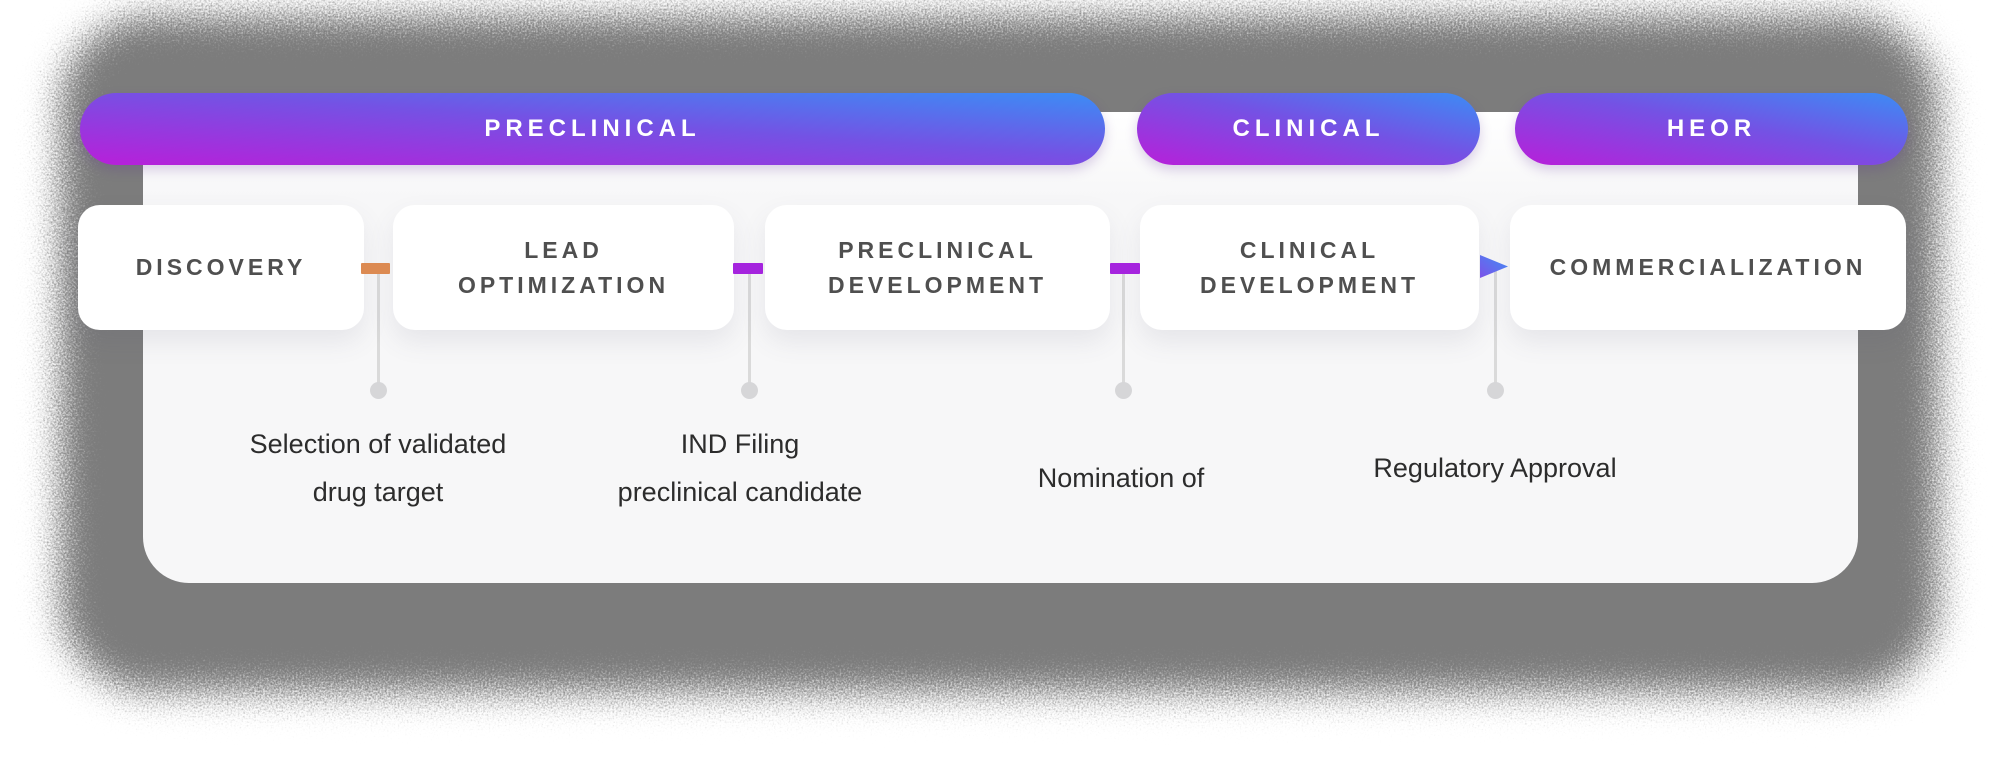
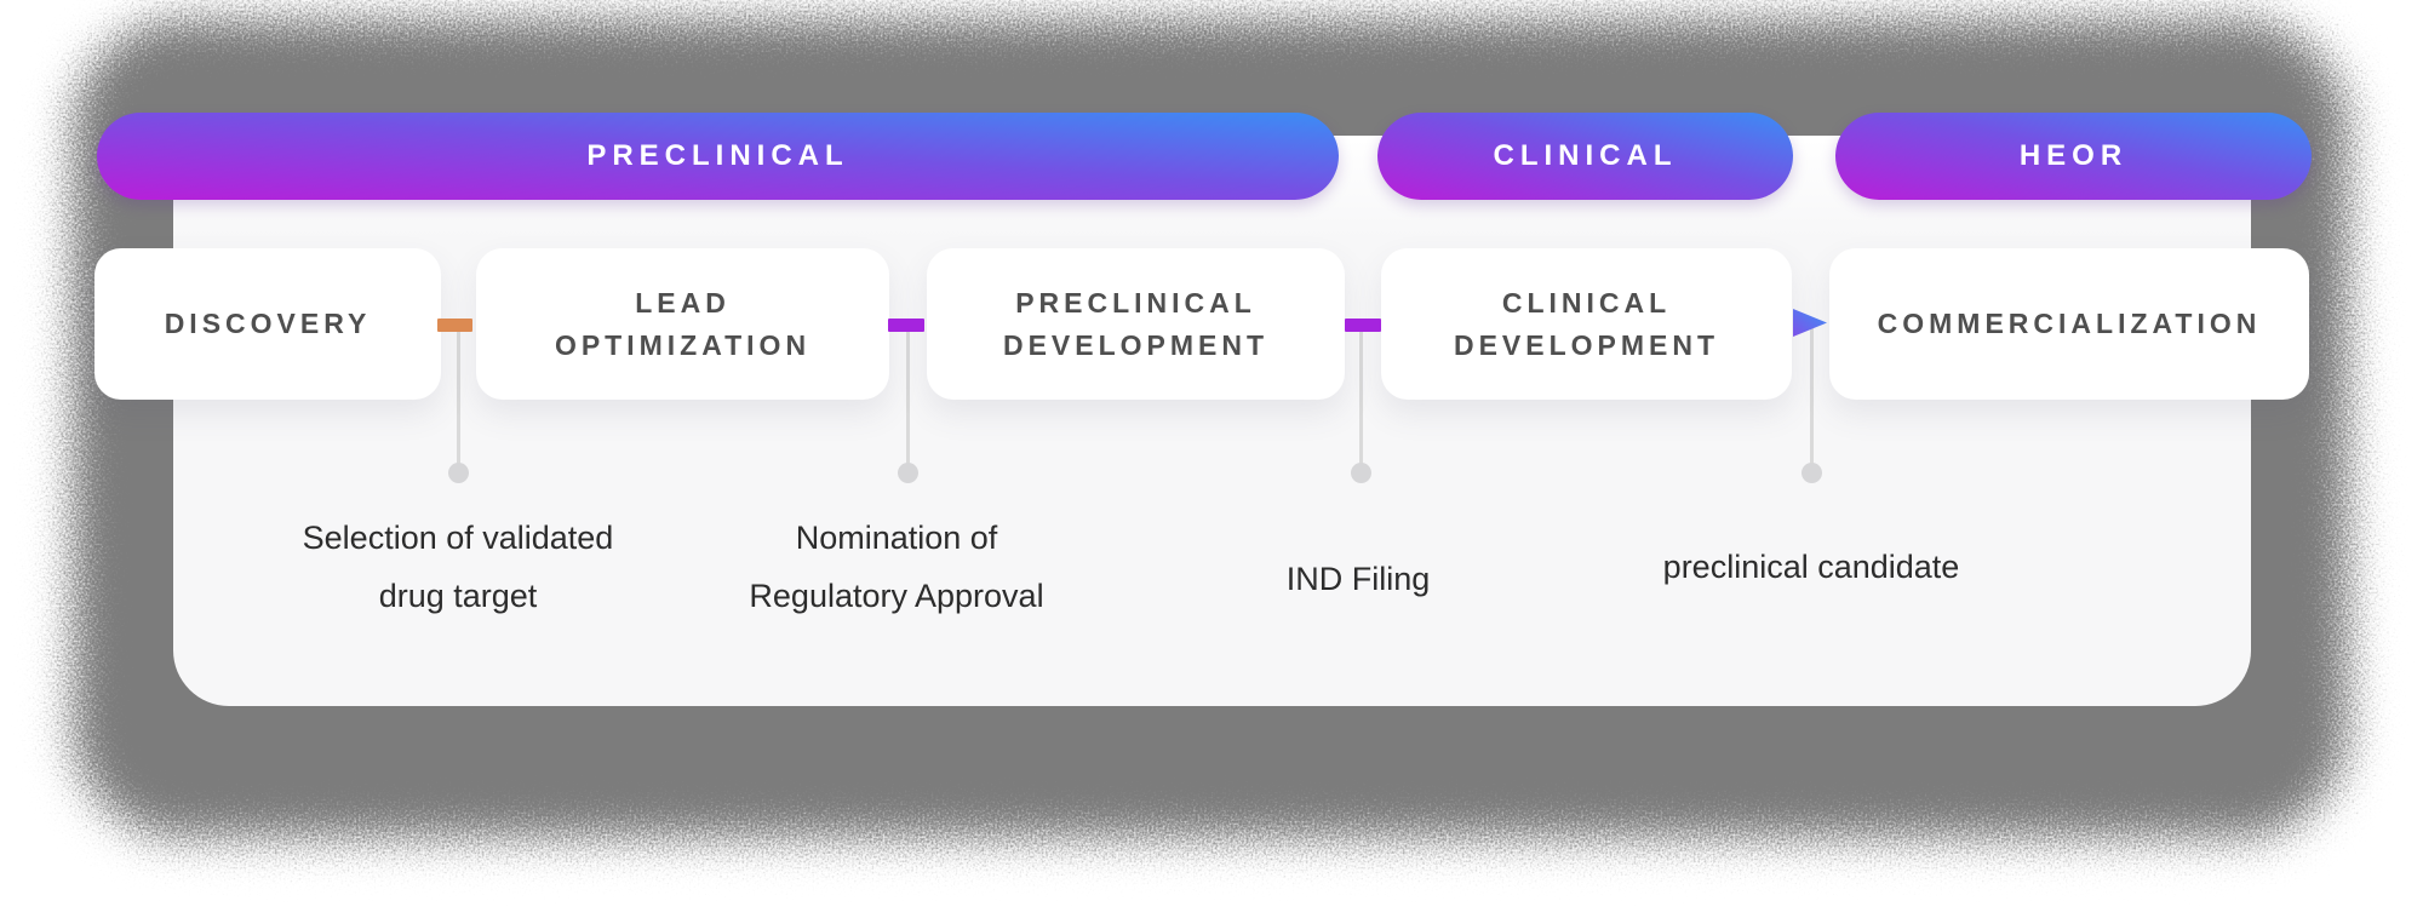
  PRECLINICAL
  CLINICAL
  HEOR
  DISCOVERY
  LEAD
  OPTIMIZATION
  PRECLINICAL
  DEVELOPMENT
  CLINICAL
  DEVELOPMENT
  COMMERCIALIZATION
  Selection of validated
  drug target
- IND Filing
+ Nomination of
- preclinical candidate
+ Regulatory Approval
- Nomination of
+ IND Filing
- Regulatory Approval
+ preclinical candidate
